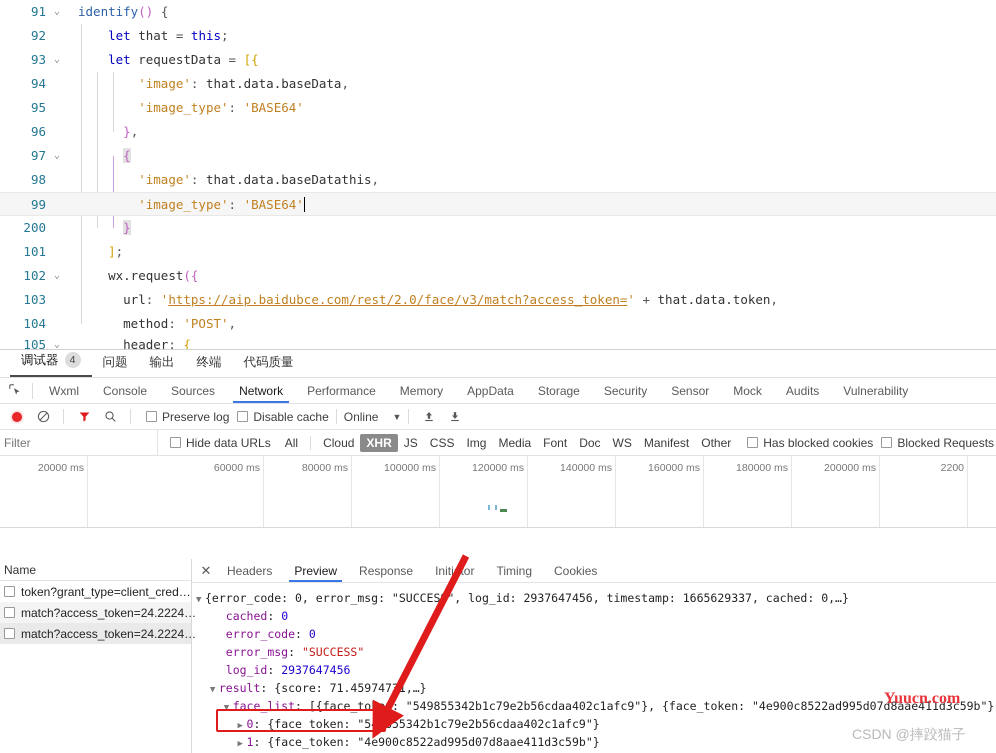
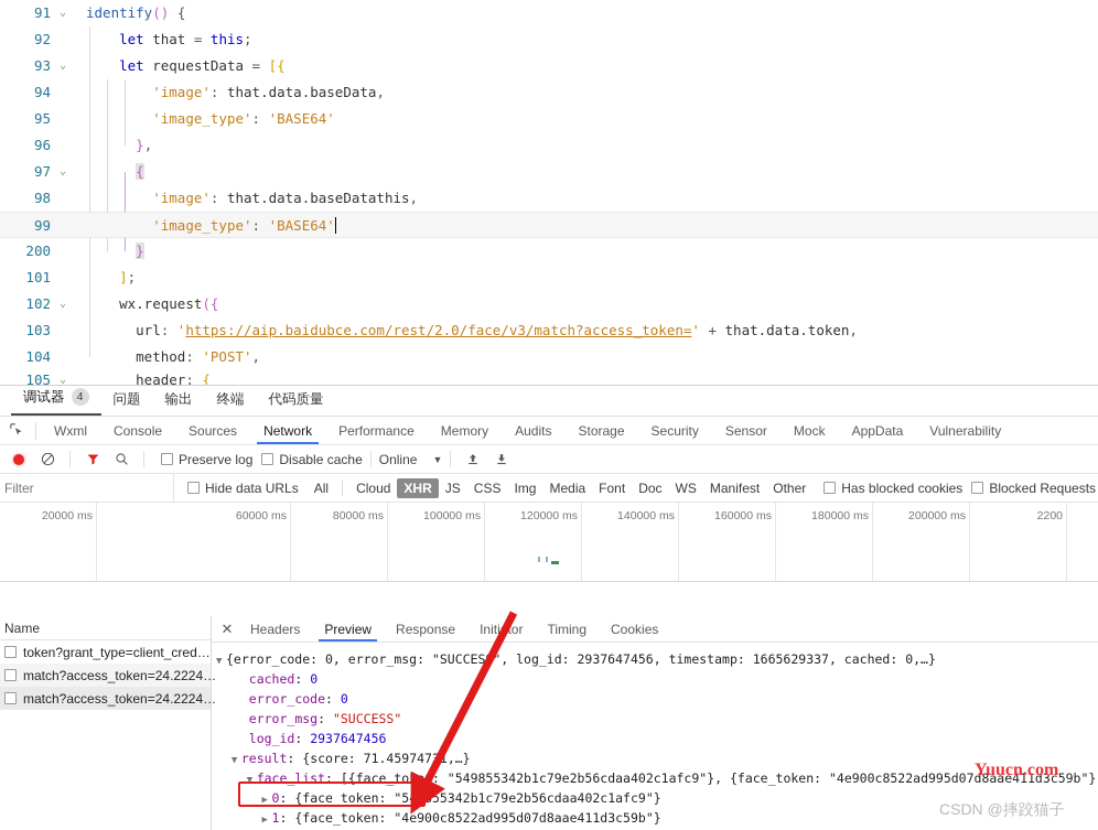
  91
  ⌄
  identify() {
  92
  let that = this;
  93
  ⌄
  let requestData = [{
  94
  'image': that.data.baseData,
  95
  'image_type': 'BASE64'
  96
  },
  97
  ⌄
  {
  98
  'image': that.data.baseDatathis,
  99
  'image_type': 'BASE64'
  200
  }
  101
  ];
  102
  ⌄
  wx.request({
  103
  url: 'https://aip.baidubce.com/rest/2.0/face/v3/match?access_token=' + that.data.token,
  104
  method: 'POST',
  105
  ⌄
  header: {
  调试器 4
  问题
  输出
  终端
  代码质量
  Wxml
  Console
  Sources
  Network
  Performance
  Memory
- AppData
+ Audits
  Storage
  Security
  Sensor
  Mock
- Audits
+ AppData
  Vulnerability
  Preserve log
  Disable cache
  Online
  ▼
  Filter
  Hide data URLs
  All
  Cloud
  XHR
  JS
  CSS
  Img
  Media
  Font
  Doc
  WS
  Manifest
  Other
  Has blocked cookies
  Blocked Requests
  20000 ms
  60000 ms
  80000 ms
  100000 ms
  120000 ms
  140000 ms
  160000 ms
  180000 ms
  200000 ms
  2200
  Name
  token?grant_type=client_cred…
  match?access_token=24.2224…
  match?access_token=24.2224…
  ✕
  Headers
  Preview
  Response
  Initior
  Timing
  Cookies
  ▼ {error_code: 0, error_msg: "SUCCES", log_id: 2937647456, timestamp: 1665629337, cached: 0,…}
  cached: 0
  error_code: 0
  error_msg: "SUCCESS"
  log_id: 2937647456
  ▼ result: {score: 71.4597471,…}
  ▼ face_list: [{face_toke: "549855342b1c79e2b56cdaa402c1afc9"}, {face_token: "4e900c8522ad995d07d8aae411d3c59b"}
  ▶ 0: {face_token: "549855342b1c79e2b56cdaa402c1afc9"}
  ▶ 1: {face_token: "4e900c8522ad995d07d8aae411d3c59b"}
  Yuucn.com
  CSDN @摔跤猫子
